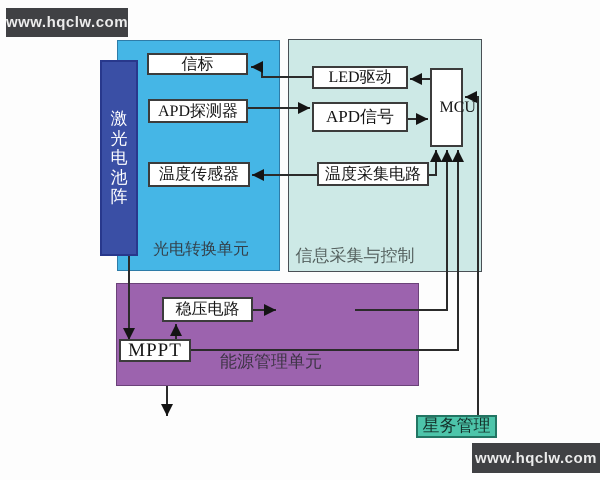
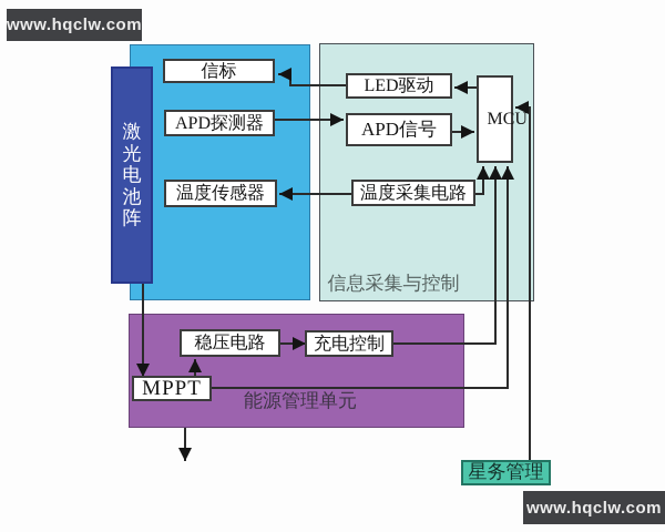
  激光电池阵
  信标
  APD探测器
  温度传感器
  LED驱动
  APD信号
  温度采集电路
  MCU
  稳压电路
+ 充电控制
  MPPT
  星务管理
- 光电转换单元
  信息采集与控制
  能源管理单元
  www.hqclw.com
  www.hqclw.com
